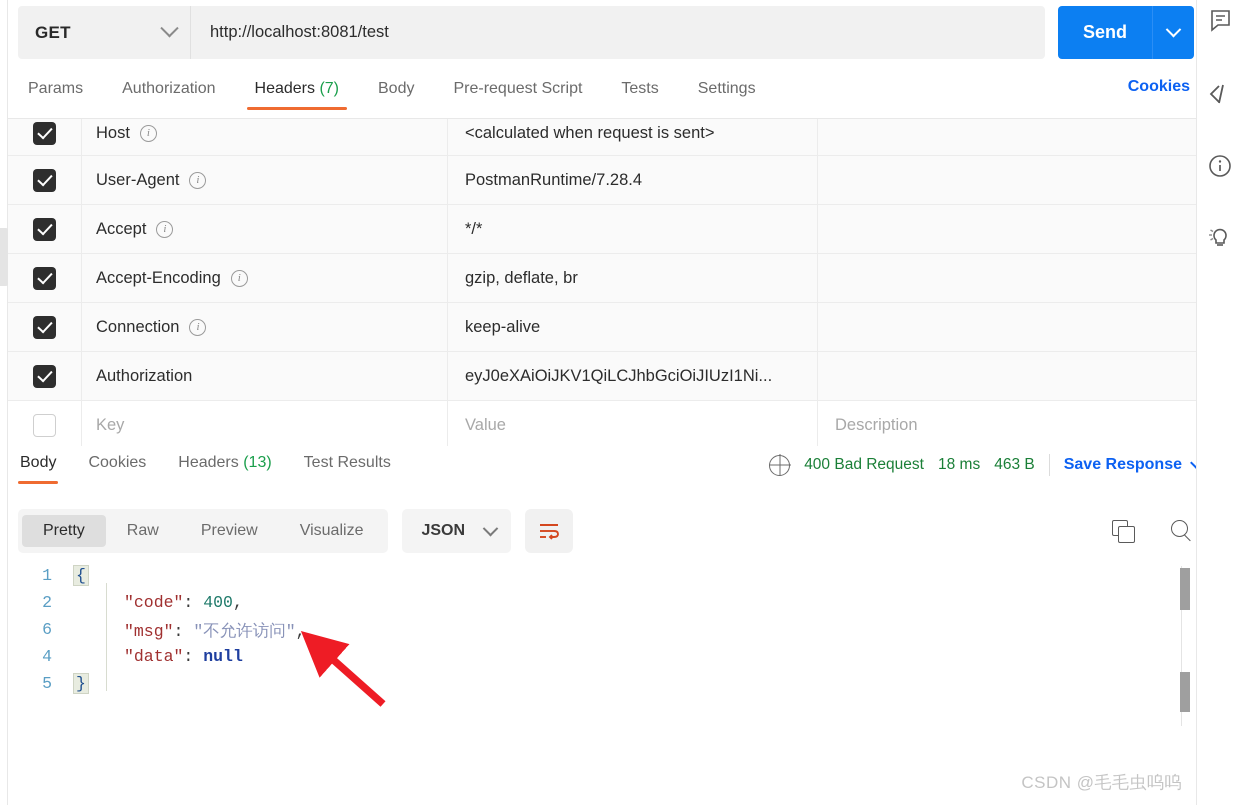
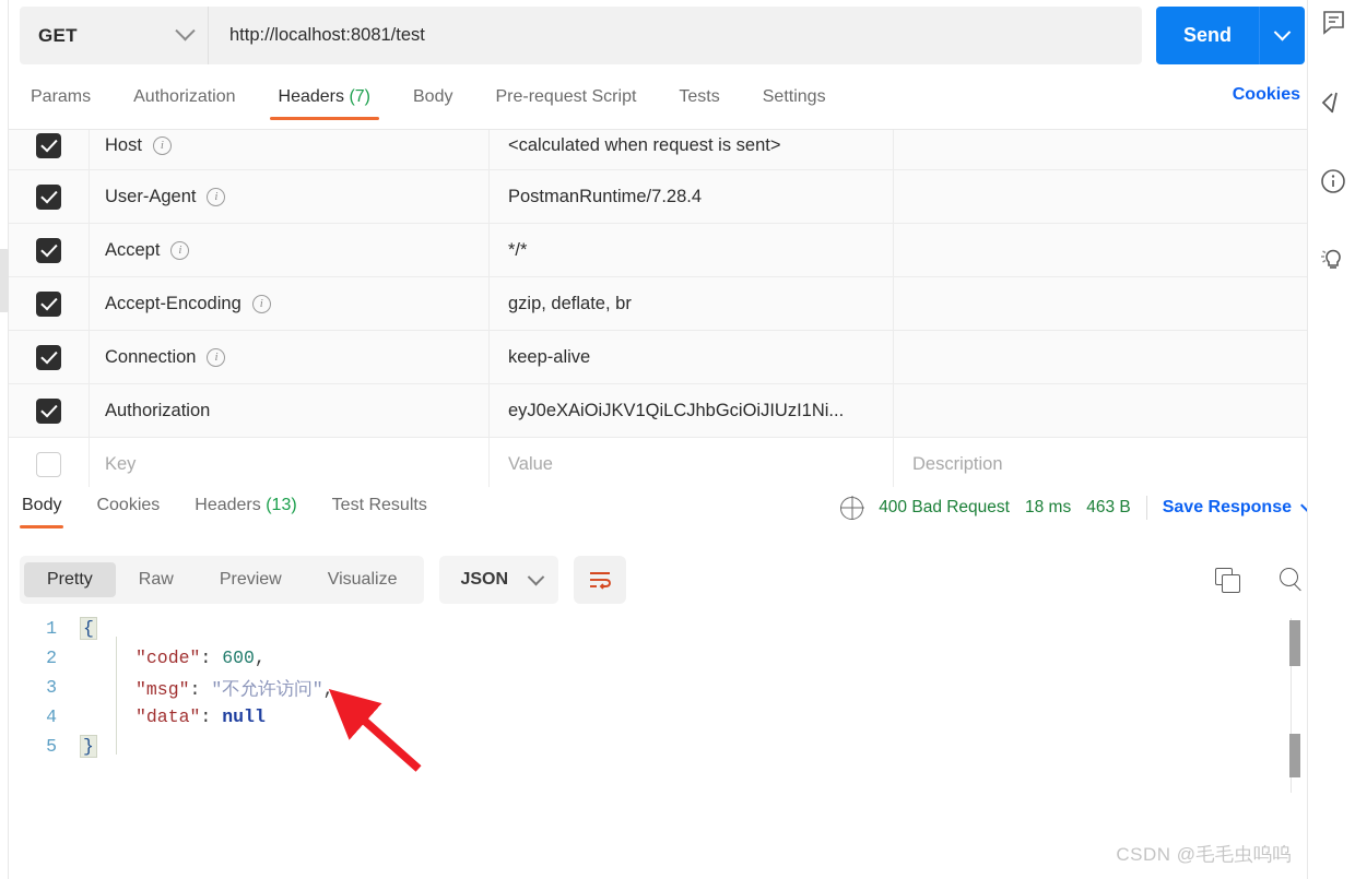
  GET
  http://localhost:8081/test
  Send
  Params
  Authorization
  Headers (7)
  Body
  Pre-request Script
  Tests
  Settings
  Cookies
  Host
  i
  <calculated when request is sent>
  User-Agent
  i
  PostmanRuntime/7.28.4
  Accept
  i
  */*
  Accept-Encoding
  i
  gzip, deflate, br
  Connection
  i
  keep-alive
  Authorization
  eyJ0eXAiOiJKV1QiLCJhbGciOiJIUzI1Ni...
  Key
  Value
  Description
  Body
  Cookies
  Headers (13)
  Test Results
  400 Bad Request
  18 ms
  463 B
  Save Response
  Pretty
  Raw
  Preview
  Visualize
  JSON
  1
  {
  2
- "code": 400,
+ "code": 600,
- 6
+ 3
  "msg": "不允许访问",
  4
  "data": null
  5
  }
  CSDN @毛毛虫呜呜
